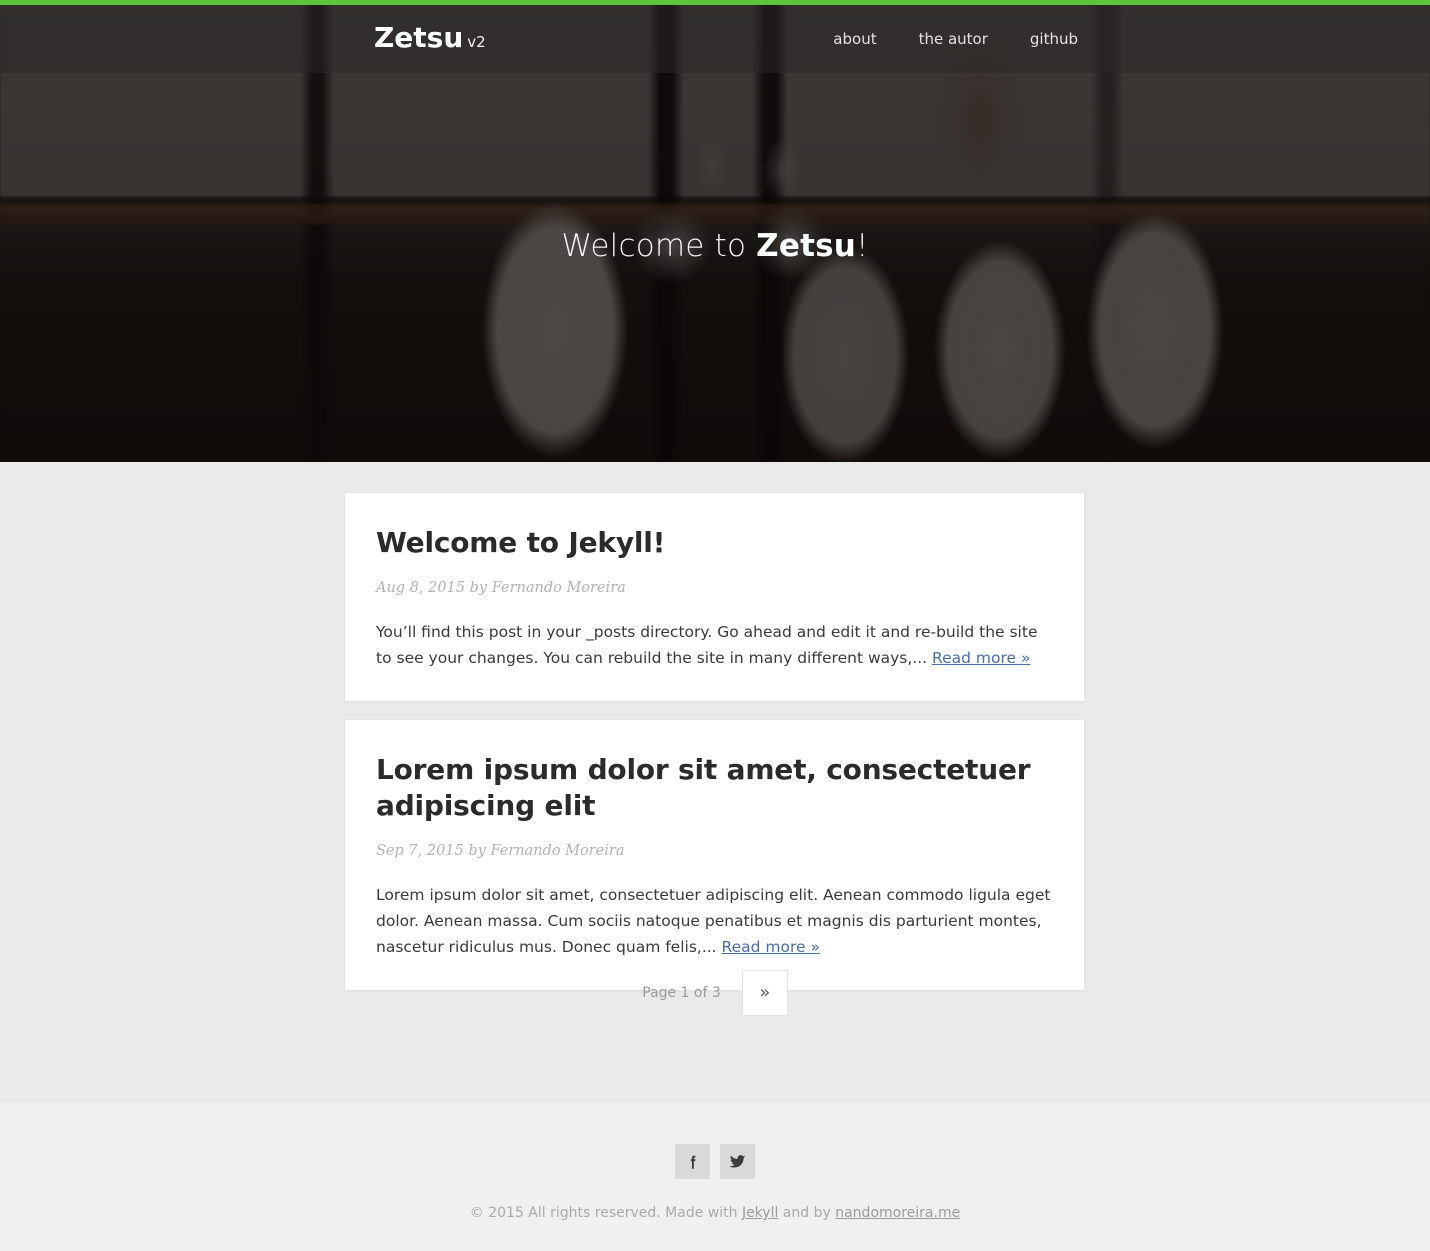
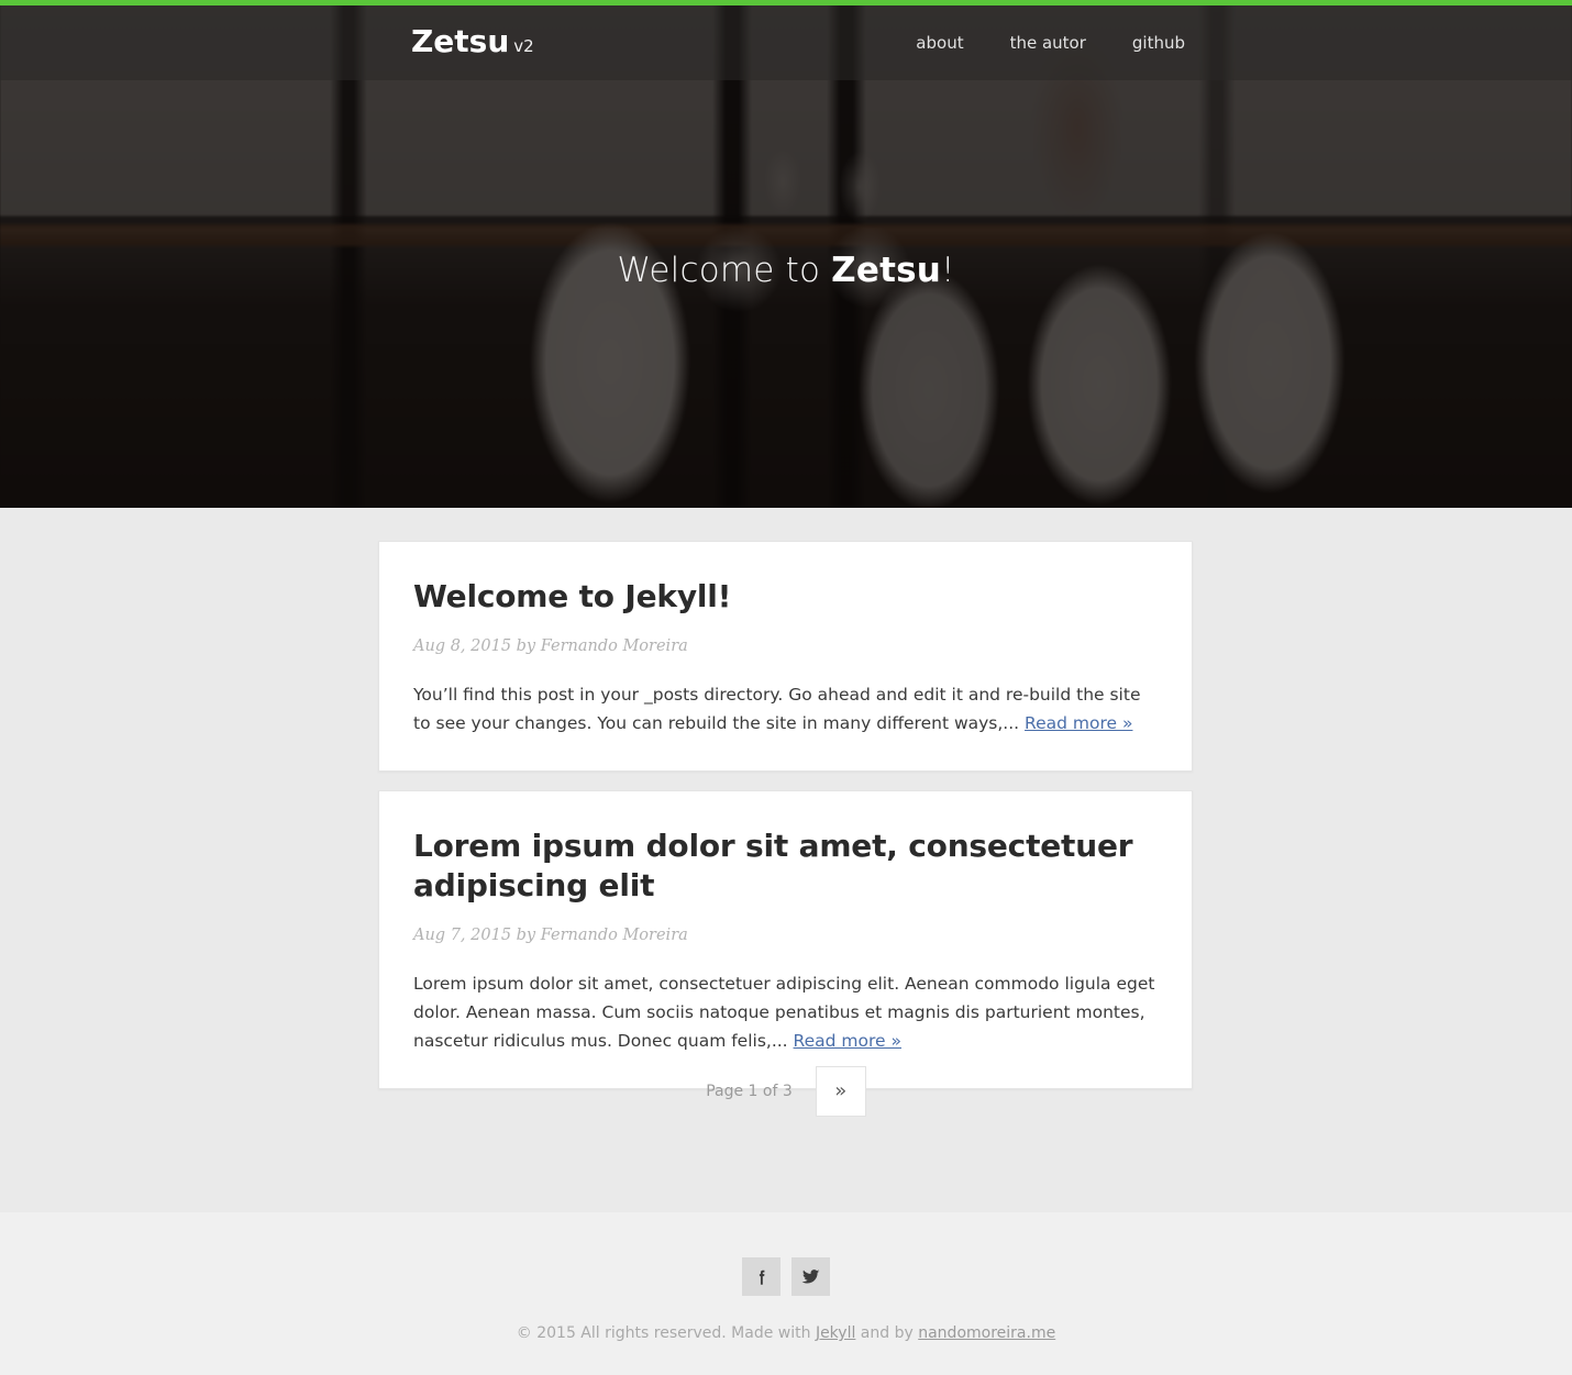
  Welcome to Zetsu!
  Zetsu v2
  about
  the autor
  github
  Welcome to Jekyll!
  Aug 8, 2015 by Fernando Moreira
  You’ll find this post in your _posts directory. Go ahead and edit it and re-build the site to see your changes. You can rebuild the site in many different ways,... Read more »
  Lorem ipsum dolor sit amet, consectetuer adipiscing elit
- Sep 7, 2015 by Fernando Moreira
+ Aug 7, 2015 by Fernando Moreira
  Lorem ipsum dolor sit amet, consectetuer adipiscing elit. Aenean commodo ligula eget dolor. Aenean massa. Cum sociis natoque penatibus et magnis dis parturient montes, nascetur ridiculus mus. Donec quam felis,... Read more »
  Page 1 of 3
  »
  © 2015 All rights reserved. Made with Jekyll and by nandomoreira.me
